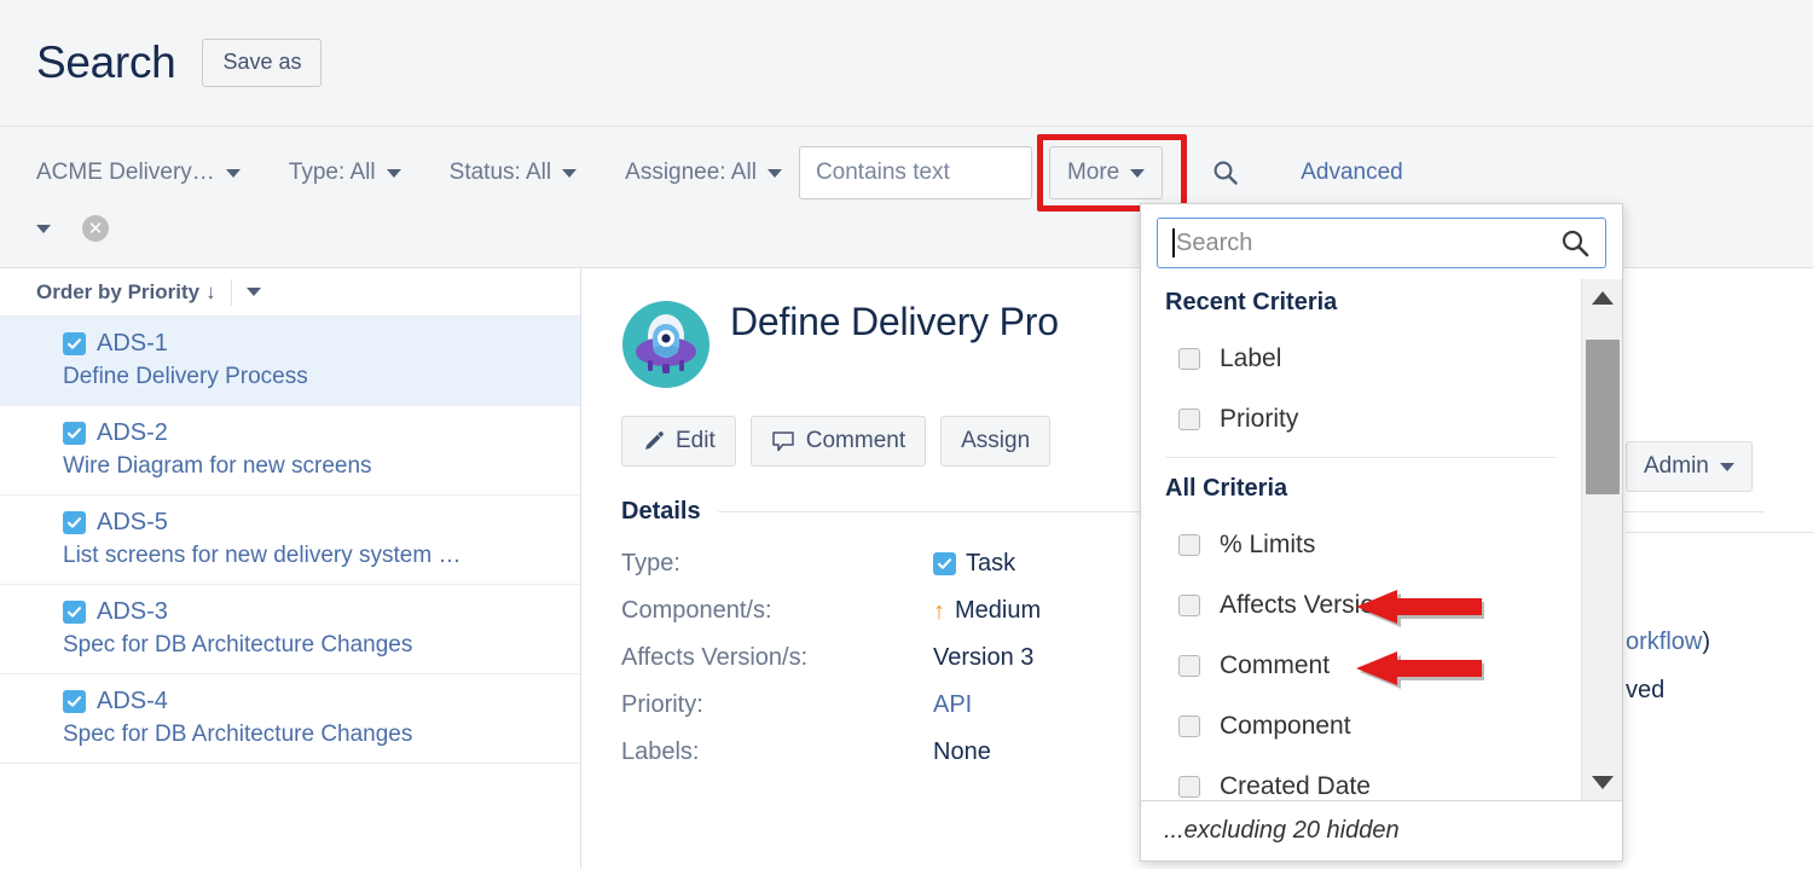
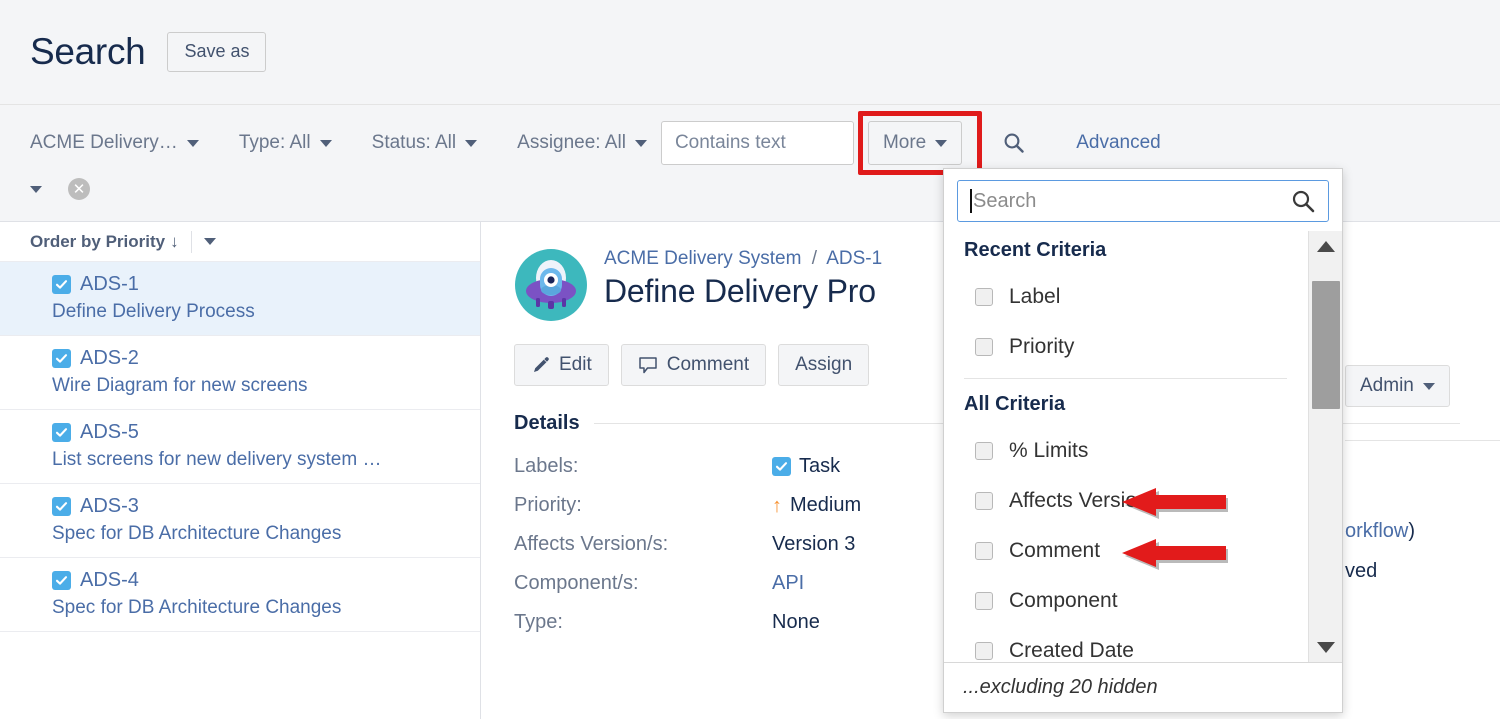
  Search
  Save as
  ACME Delivery…
  Type: All
  Status: All
  Assignee: All
  Contains text
  More
  Advanced
  ✕
  Order by Priority
  ↓
  ADS-1
  Define Delivery Process
  ADS-2
  Wire Diagram for new screens
  ADS-5
  List screens for new delivery system …
  ADS-3
  Spec for DB Architecture Changes
  ADS-4
  Spec for DB Architecture Changes
+ ACME Delivery System / ADS-1
  Define Delivery Pro
  Edit
  Comment
  Assign
  Details
- Type:
+ Labels:
  Task
- Component/s:
+ Priority:
  ↑
  Medium
  Affects Version/s:
  Version 3
- Priority:
+ Component/s:
  API
- Labels:
+ Type:
  None
  Admin
  orkflow)
  ved
  Search
  Recent Criteria
  Label
  Priority
  All Criteria
  % Limits
  Affects Versi
  Comment
  Component
  Created Date
  ...excluding 20 hidden
